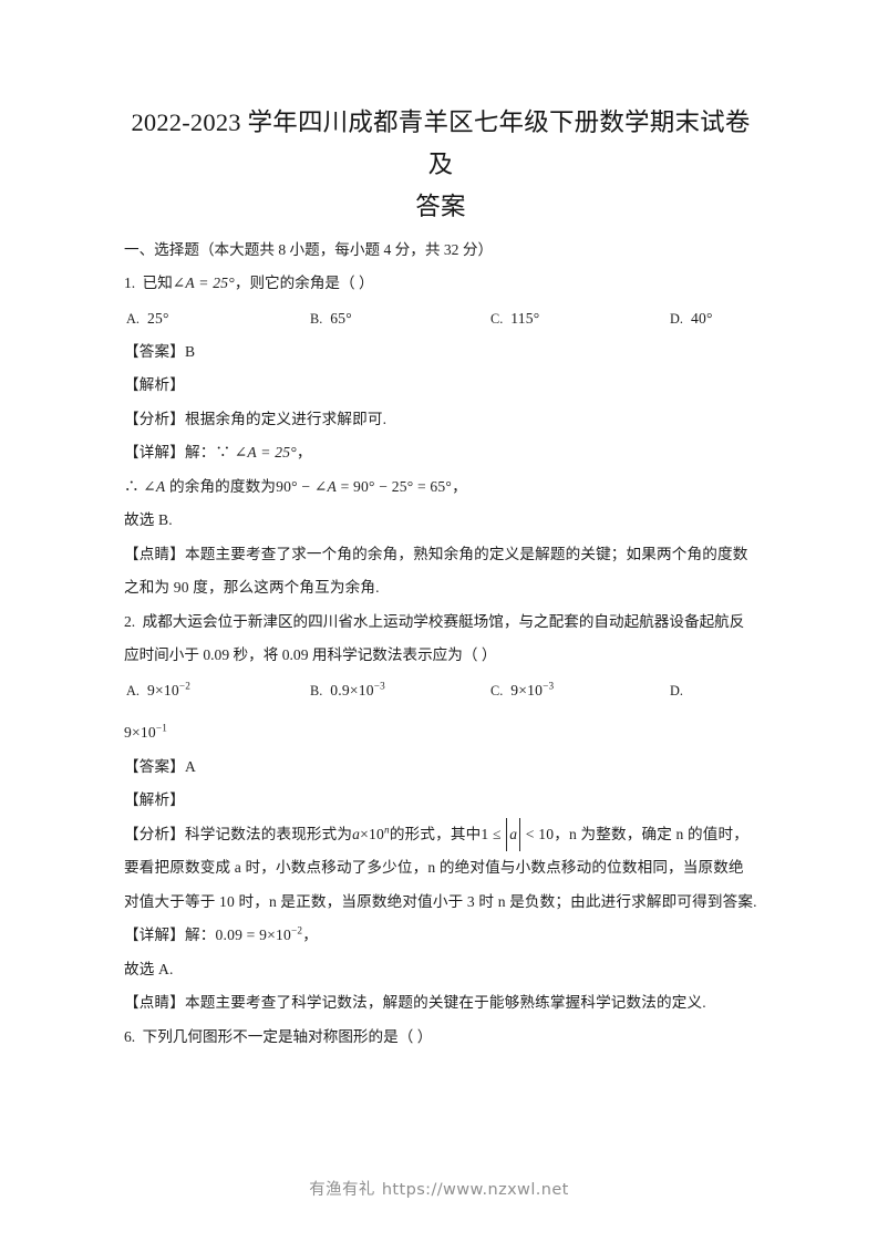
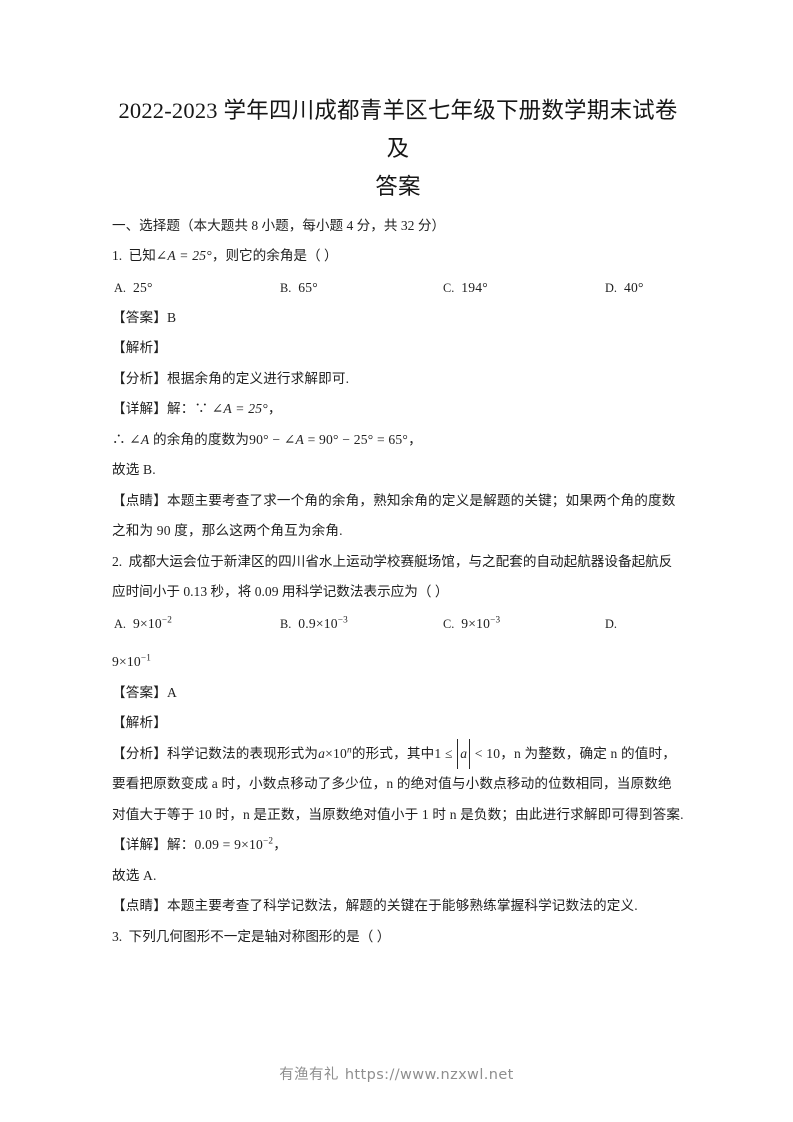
  2022-2023 学年四川成都青羊区七年级下册数学期末试卷及
  答案
  一、选择题（本大题共 8 小题，每小题 4 分，共 32 分）
  1. 已知∠A = 25°，则它的余角是（ ）
  A. 25°
  B. 65°
- C. 115°
+ C. 194°
  D. 40°
  【答案】B
  【解析】
  【分析】根据余角的定义进行求解即可.
  【详解】解：∵ ∠A = 25°，
  ∴ ∠A 的余角的度数为90° − ∠A = 90° − 25° = 65°，
  故选 B.
  【点睛】本题主要考查了求一个角的余角，熟知余角的定义是解题的关键；如果两个角的度数之和为 90 度，那么这两个角互为余角.
- 2. 成都大运会位于新津区的四川省水上运动学校赛艇场馆，与之配套的自动起航器设备起航反应时间小于 0.09 秒，将 0.09 用科学记数法表示应为（ ）
+ 2. 成都大运会位于新津区的四川省水上运动学校赛艇场馆，与之配套的自动起航器设备起航反应时间小于 0.13 秒，将 0.09 用科学记数法表示应为（ ）
  A. 9×10−2
  B. 0.9×10−3
  C. 9×10−3
  D.
  9×10−1
  【答案】A
  【解析】
- 【分析】科学记数法的表现形式为a×10n的形式，其中1 ≤ a < 10，n 为整数，确定 n 的值时，要看把原数变成 a 时，小数点移动了多少位，n 的绝对值与小数点移动的位数相同，当原数绝对值大于等于 10 时，n 是正数，当原数绝对值小于 3 时 n 是负数；由此进行求解即可得到答案.
+ 【分析】科学记数法的表现形式为a×10n的形式，其中1 ≤ a < 10，n 为整数，确定 n 的值时，要看把原数变成 a 时，小数点移动了多少位，n 的绝对值与小数点移动的位数相同，当原数绝对值大于等于 10 时，n 是正数，当原数绝对值小于 1 时 n 是负数；由此进行求解即可得到答案.
  【详解】解：0.09 = 9×10−2，
  故选 A.
  【点睛】本题主要考查了科学记数法，解题的关键在于能够熟练掌握科学记数法的定义.
- 6. 下列几何图形不一定是轴对称图形的是（ ）
+ 3. 下列几何图形不一定是轴对称图形的是（ ）
  有渔有礼 https://www.nzxwl.net
